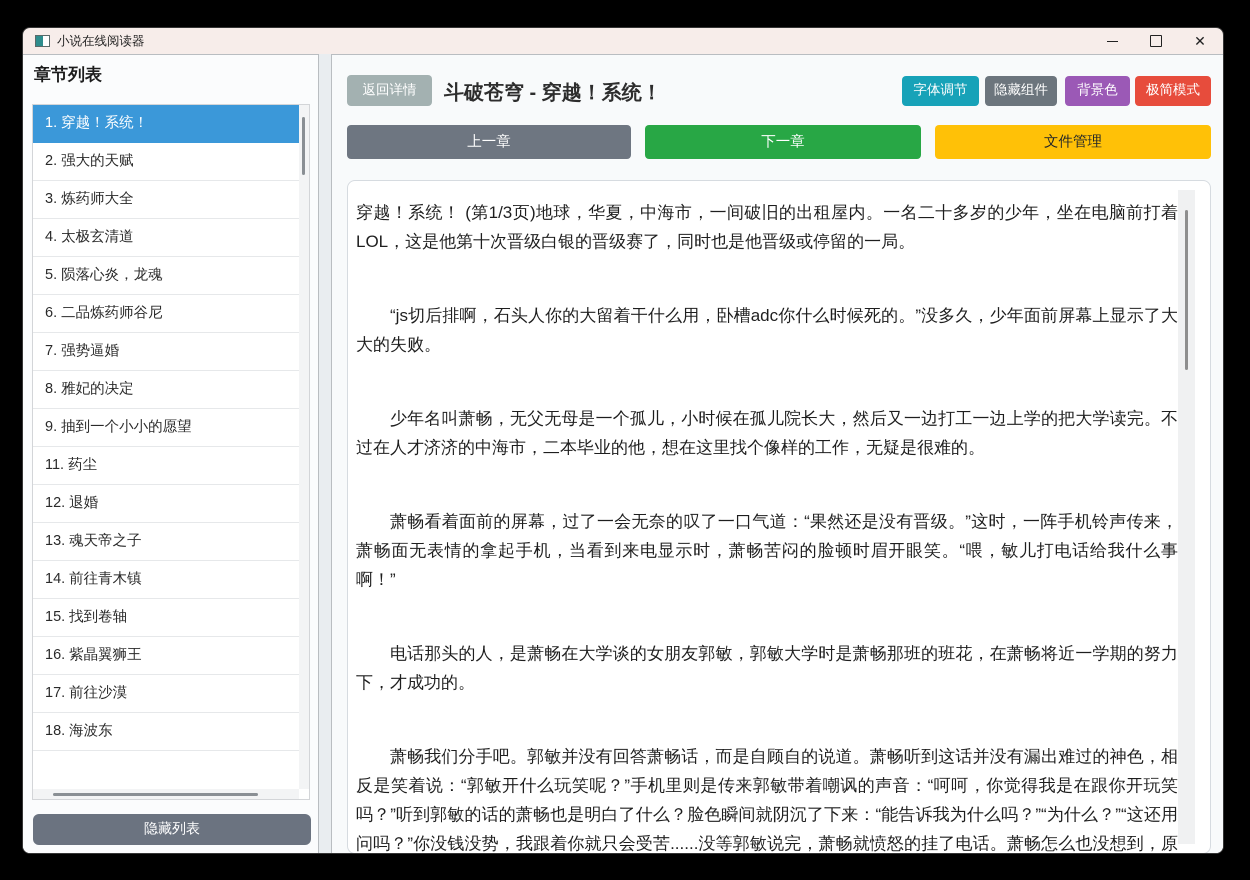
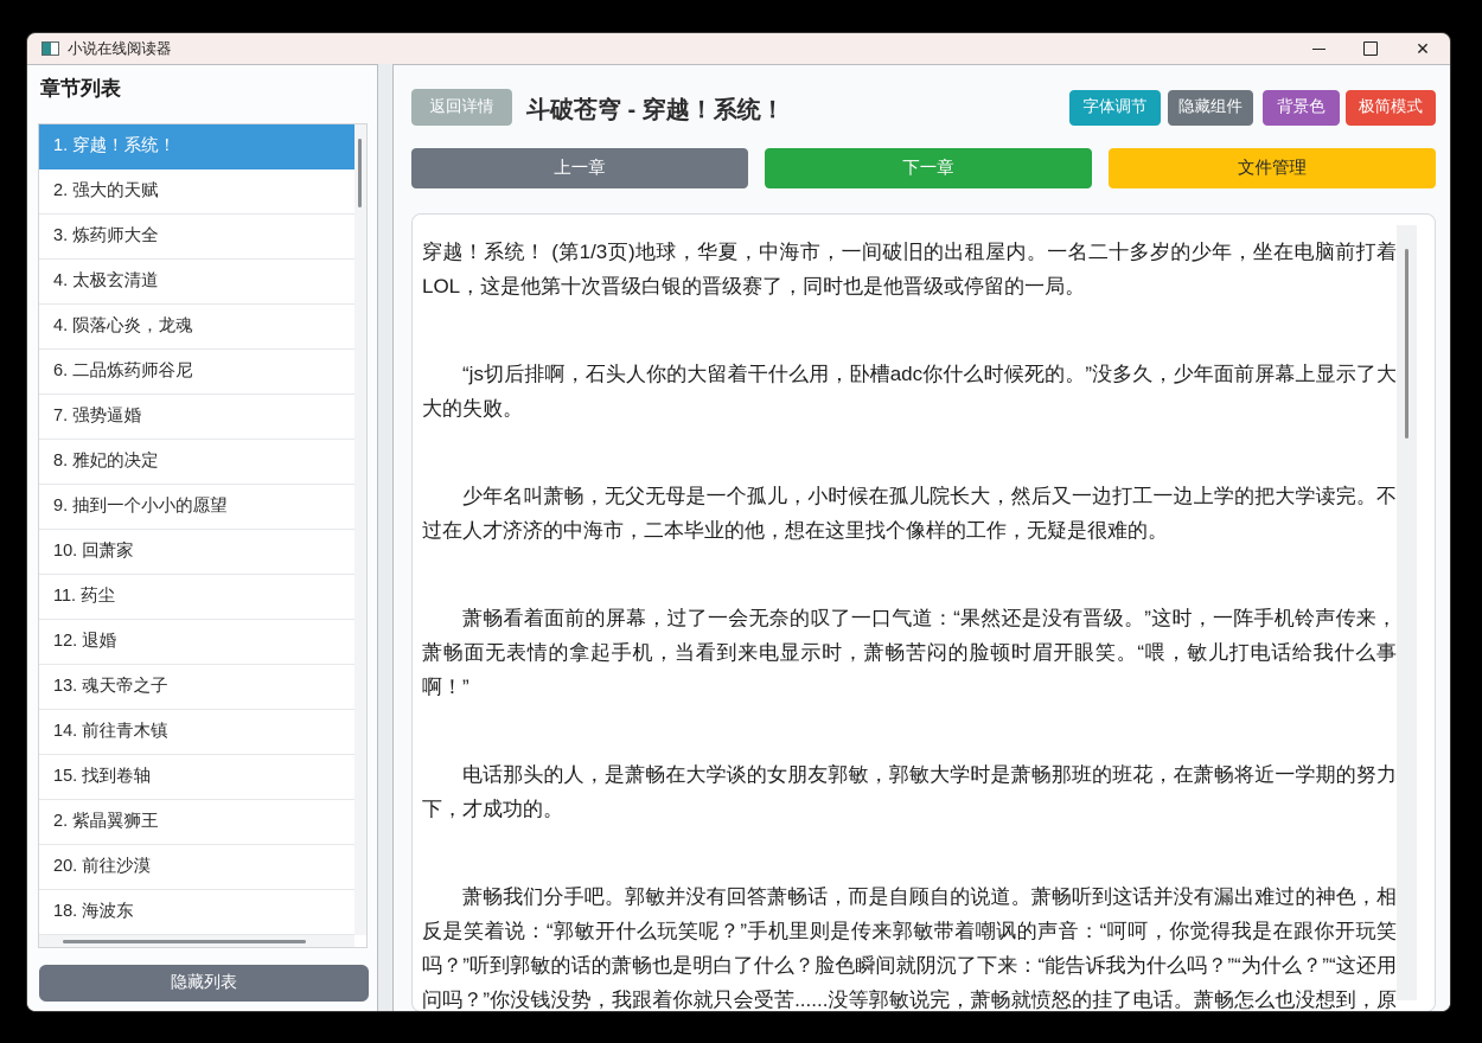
  小说在线阅读器
  ✕
  章节列表
  1. 穿越！系统！
  2. 强大的天赋
  3. 炼药师大全
  4. 太极玄清道
- 5. 陨落心炎，龙魂
+ 4. 陨落心炎，龙魂
  6. 二品炼药师谷尼
  7. 强势逼婚
  8. 雅妃的决定
  9. 抽到一个小小的愿望
+ 10. 回萧家
  11. 药尘
  12. 退婚
  13. 魂天帝之子
  14. 前往青木镇
  15. 找到卷轴
- 16. 紫晶翼狮王
+ 2. 紫晶翼狮王
- 17. 前往沙漠
+ 20. 前往沙漠
  18. 海波东
  隐藏列表
  返回详情
  斗破苍穹 - 穿越！系统！
  字体调节
  隐藏组件
  背景色
  极简模式
  上一章
  下一章
  文件管理
  穿越！系统！ (第1/3页)地球，华夏，中海市，一间破旧的出租屋内。一名二十多岁的少年，坐在电脑前打着LOL，这是他第十次晋级白银的晋级赛了，同时也是他晋级或停留的一局。
  “js切后排啊，石头人你的大留着干什么用，卧槽adc你什么时候死的。”没多久，少年面前屏幕上显示了大大的失败。
  少年名叫萧畅，无父无母是一个孤儿，小时候在孤儿院长大，然后又一边打工一边上学的把大学读完。不过在人才济济的中海市，二本毕业的他，想在这里找个像样的工作，无疑是很难的。
  萧畅看着面前的屏幕，过了一会无奈的叹了一口气道：“果然还是没有晋级。”这时，一阵手机铃声传来，萧畅面无表情的拿起手机，当看到来电显示时，萧畅苦闷的脸顿时眉开眼笑。“喂，敏儿打电话给我什么事啊！”
  电话那头的人，是萧畅在大学谈的女朋友郭敏，郭敏大学时是萧畅那班的班花，在萧畅将近一学期的努力下，才成功的。
  萧畅我们分手吧。郭敏并没有回答萧畅话，而是自顾自的说道。萧畅听到这话并没有漏出难过的神色，相反是笑着说：“郭敏开什么玩笑呢？”手机里则是传来郭敏带着嘲讽的声音：“呵呵，你觉得我是在跟你开玩笑吗？”听到郭敏的话的萧畅也是明白了什么？脸色瞬间就阴沉了下来：“能告诉我为什么吗？”“为什么？”“这还用问吗？”你没钱没势，我跟着你就只会受苦......没等郭敏说完，萧畅就愤怒的挂了电话。萧畅怎么也没想到，原
